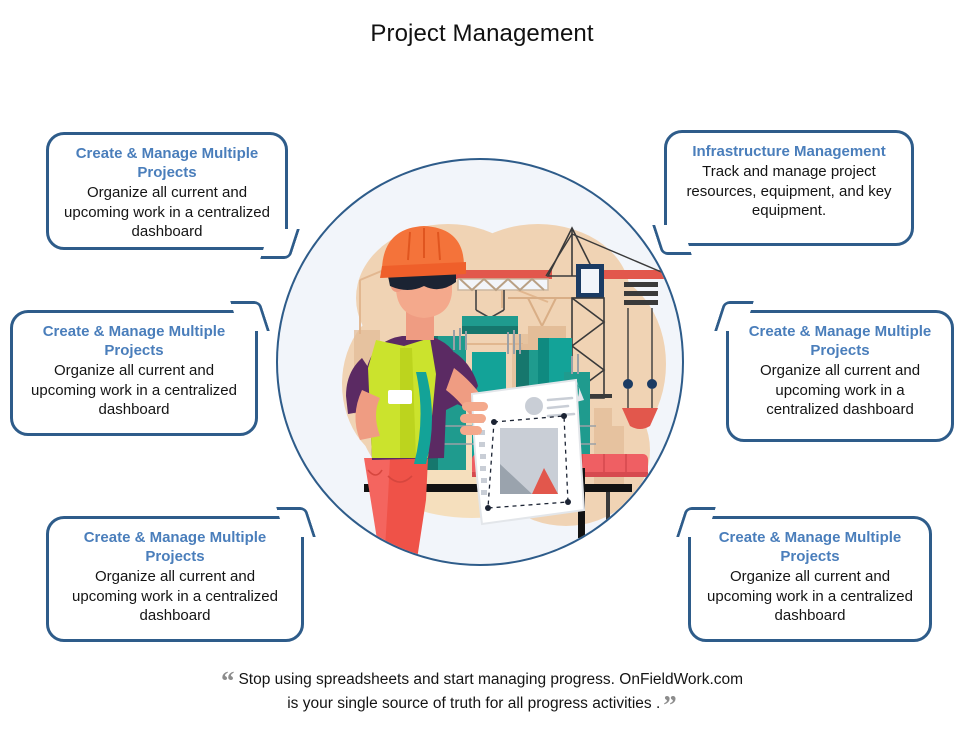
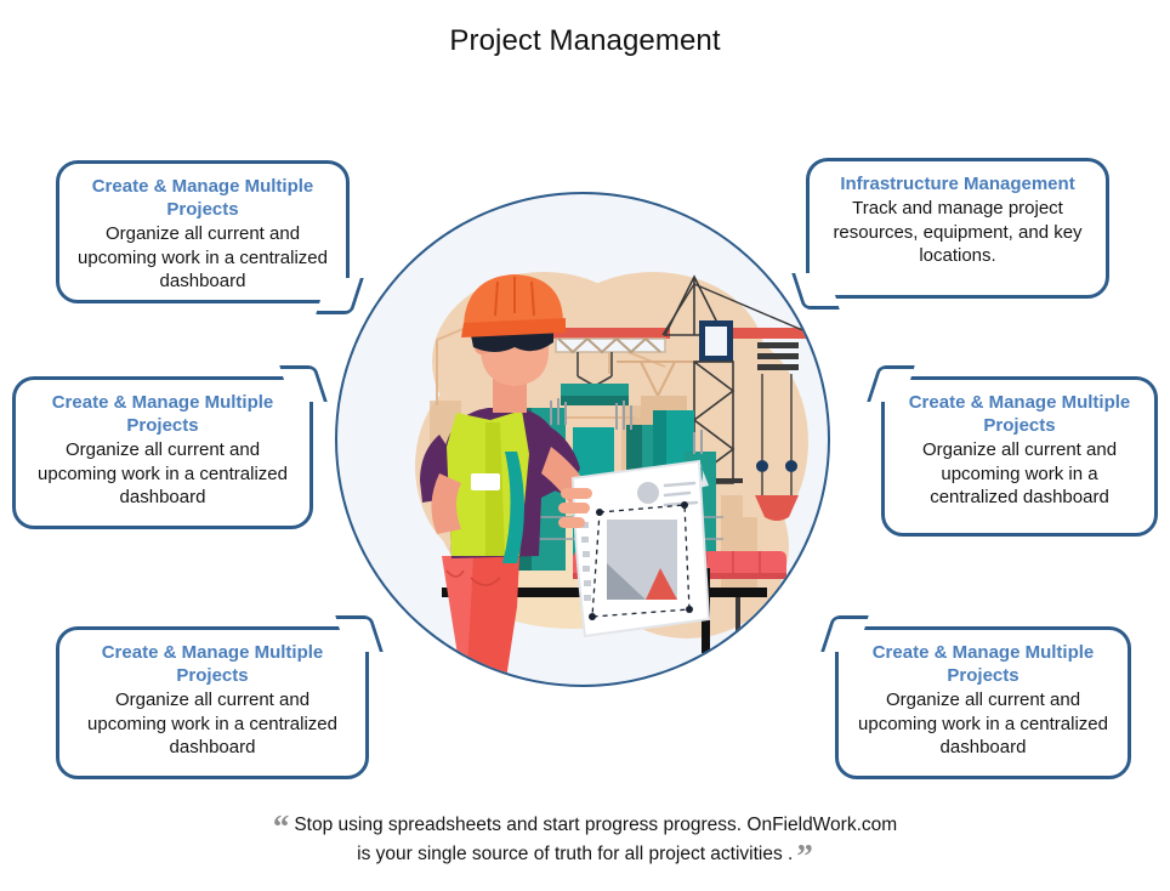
  Project Management
  Create & Manage Multiple Projects
  Organize all current and upcoming work in a centralized dashboard
  Infrastructure Management
- Track and manage project resources, equipment, and key equipment.
+ Track and manage project resources, equipment, and key locations.
  Create & Manage Multiple Projects
  Organize all current and upcoming work in a centralized dashboard
  Create & Manage Multiple Projects
  Organize all current and upcoming work in a centralized dashboard
  Create & Manage Multiple Projects
  Organize all current and upcoming work in a centralized dashboard
  Create & Manage Multiple Projects
  Organize all current and upcoming work in a centralized dashboard
- “ Stop using spreadsheets and start managing progress. OnFieldWork.com
+ “ Stop using spreadsheets and start progress progress. OnFieldWork.com
- is your single source of truth for all progress activities . ”
+ is your single source of truth for all project activities . ”
